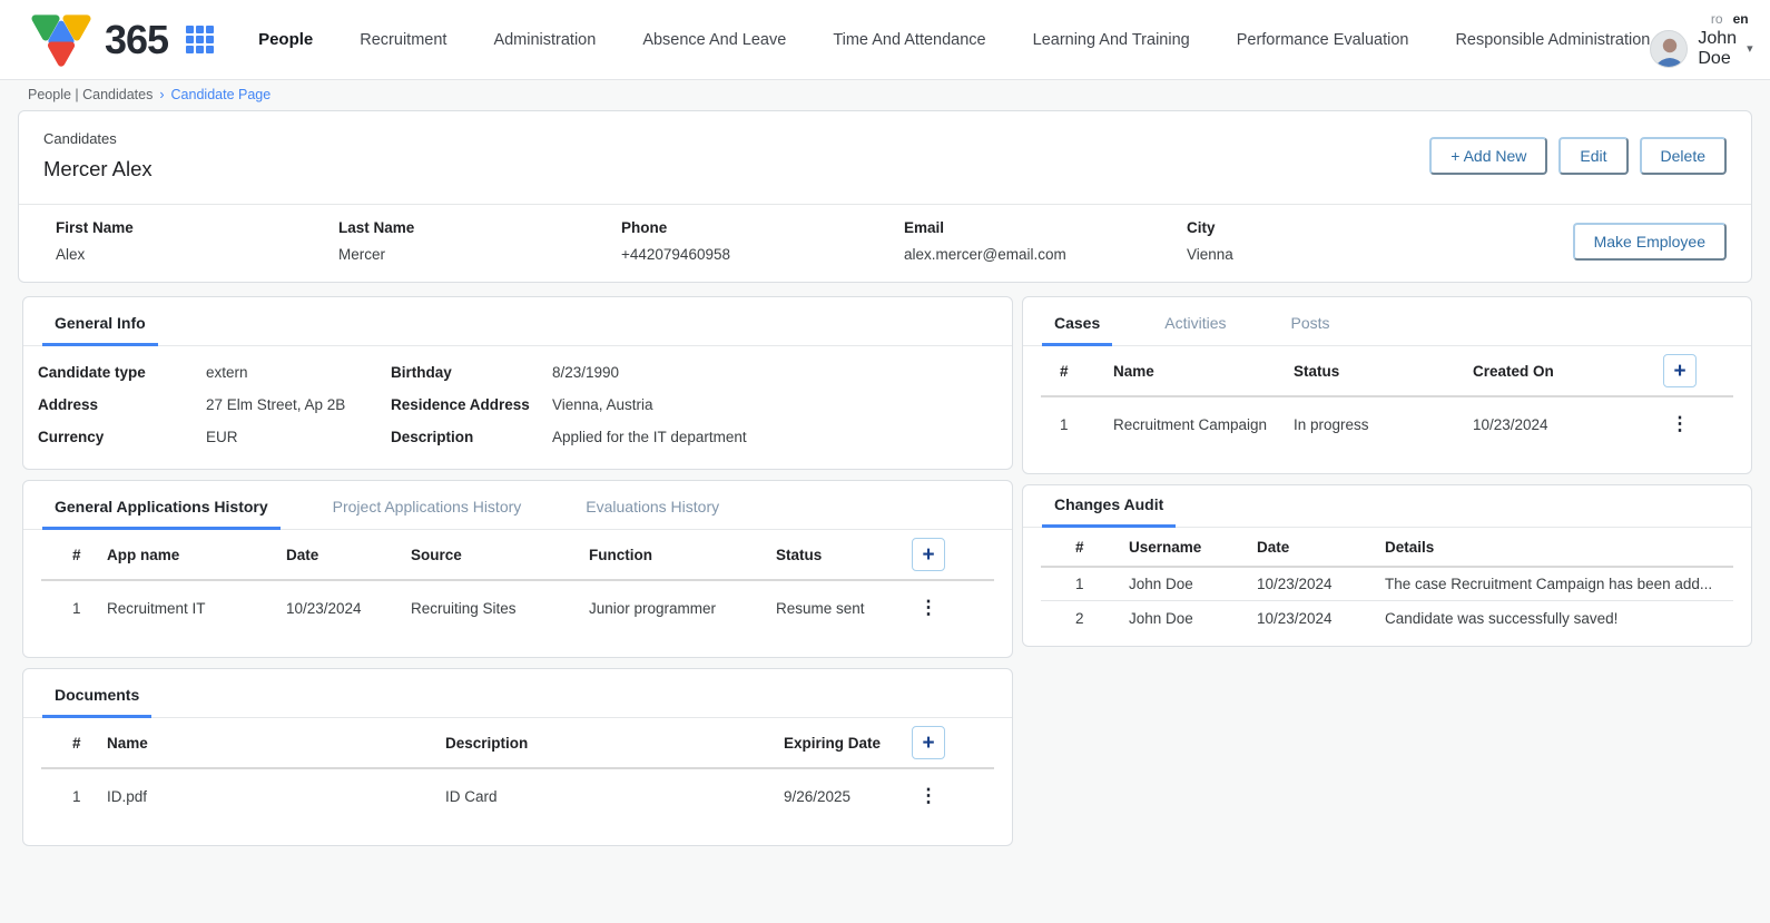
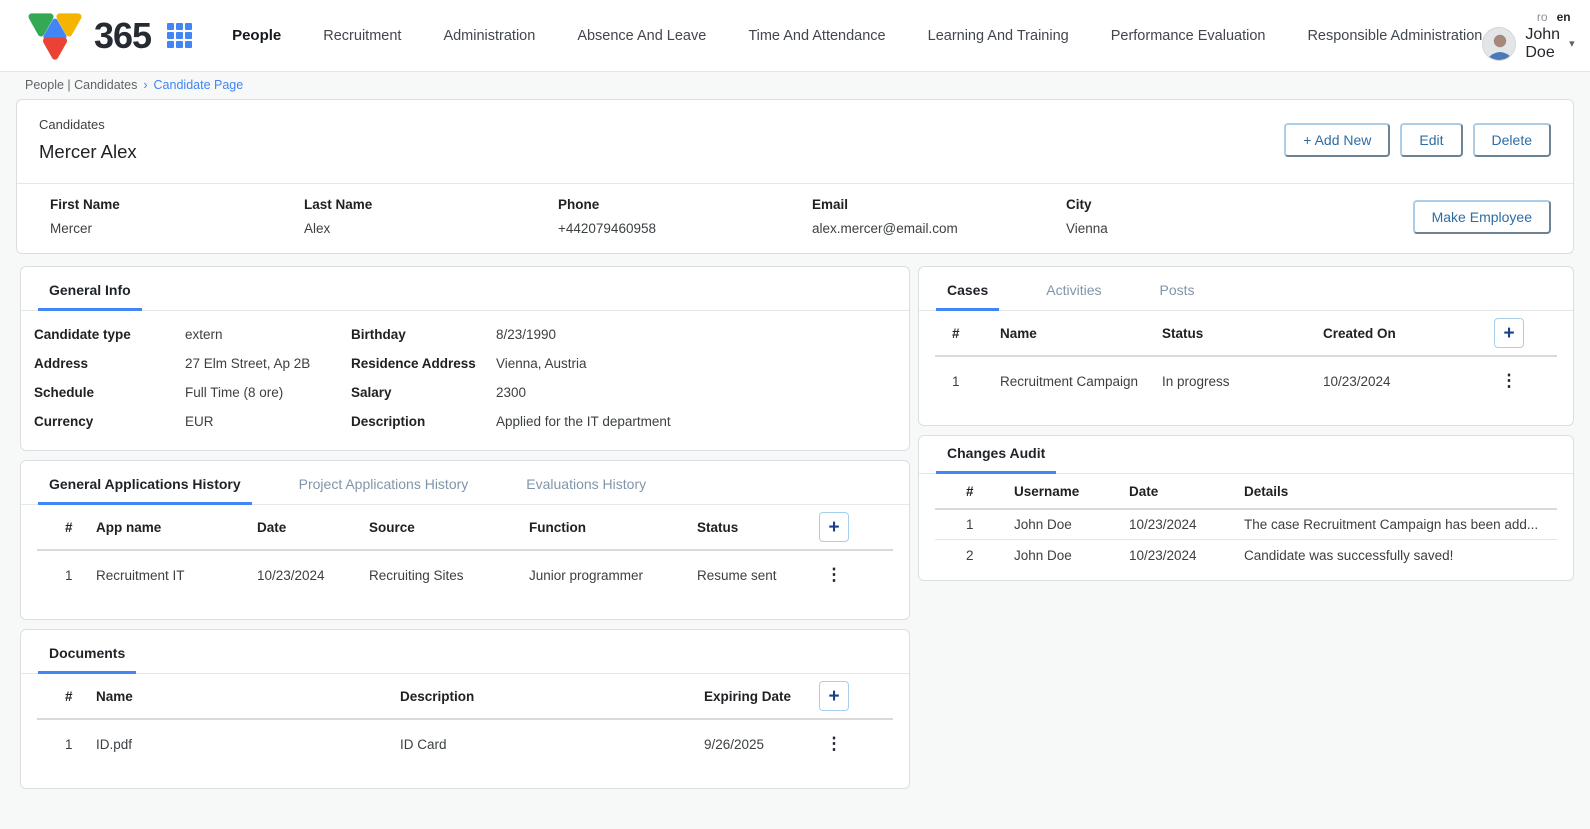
  365
  People
  Recruitment
  Administration
  Absence And Leave
  Time And Attendance
  Learning And Training
  Performance Evaluation
  Responsible Administration
  ro
  en
  John Doe
  ▾
  People | Candidates
  ›
  Candidate Page
  Candidates
  Mercer Alex
  + Add New
  Edit
  Delete
  First Name
- Alex
+ Mercer
  Last Name
- Mercer
+ Alex
  Phone
  +442079460958
  Email
  alex.mercer@email.com
  City
  Vienna
  Make Employee
  General Info
  Candidate type
  extern
  Birthday
  8/23/1990
  Address
  27 Elm Street, Ap 2B
  Residence Address
  Vienna, Austria
+ Schedule
+ Full Time (8 ore)
+ Salary
+ 2300
  Currency
  EUR
  Description
  Applied for the IT department
  General Applications History
  Project Applications History
  Evaluations History
  #
  App name
  Date
  Source
  Function
  Status
  +
  1
  Recruitment IT
  10/23/2024
  Recruiting Sites
  Junior programmer
  Resume sent
  ⋮
  Documents
  #
  Name
  Description
  Expiring Date
  +
  1
  ID.pdf
  ID Card
  9/26/2025
  ⋮
  Cases
  Activities
  Posts
  #
  Name
  Status
  Created On
  +
  1
  Recruitment Campaign
  In progress
  10/23/2024
  ⋮
  Changes Audit
  #
  Username
  Date
  Details
  1
  John Doe
  10/23/2024
  The case Recruitment Campaign has been add...
  2
  John Doe
  10/23/2024
  Candidate was successfully saved!
